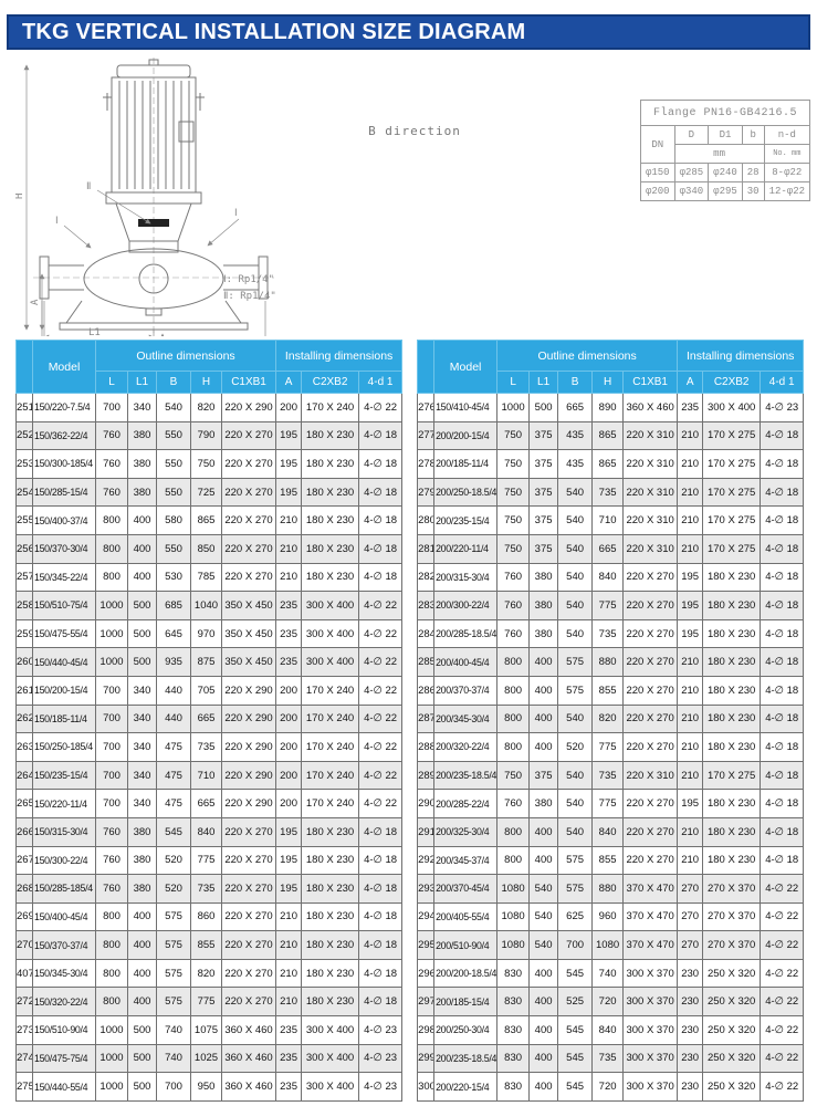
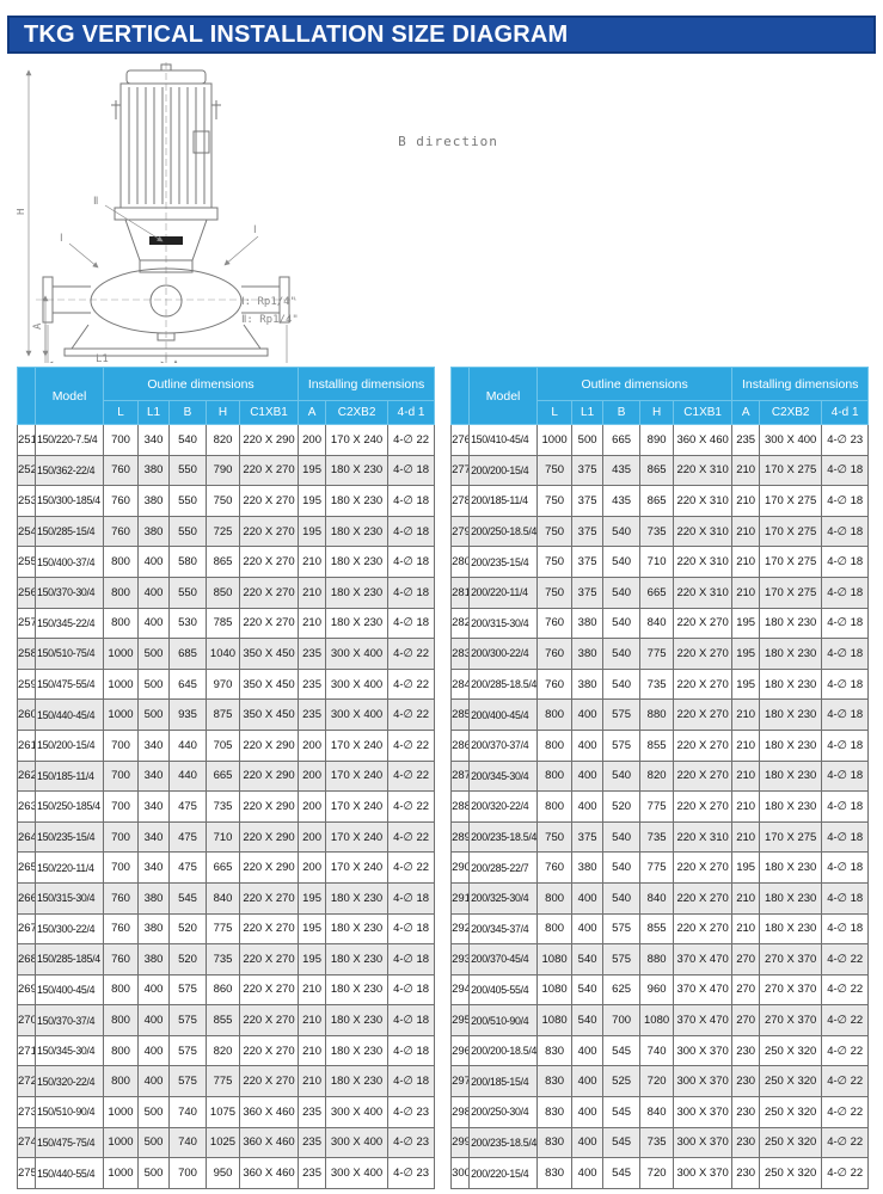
  TKG VERTICAL INSTALLATION SIZE DIAGRAM
  L1
  Ⅱ
  Ⅰ
  Ⅰ
  B direction
  Ⅰ: Rp1/4"
  Ⅱ: Rp1/4"
- Flange PN16-GB4216.5
- DN	D	D1	b	n-d
- mm	No. mm
- φ150	φ285	φ240	28	8-φ22
- φ200	φ340	φ295	30	12-φ22
  	Model	Outline dimensions	Installing dimensions
  L	L1	B	H	C1XB1	A	C2XB2	4-d 1
  251	150/220-7.5/4	700	340	540	820	220 X 290	200	170 X 240	4-∅ 22
  252	150/362-22/4	760	380	550	790	220 X 270	195	180 X 230	4-∅ 18
  253	150/300-185/4	760	380	550	750	220 X 270	195	180 X 230	4-∅ 18
  254	150/285-15/4	760	380	550	725	220 X 270	195	180 X 230	4-∅ 18
  255	150/400-37/4	800	400	580	865	220 X 270	210	180 X 230	4-∅ 18
  256	150/370-30/4	800	400	550	850	220 X 270	210	180 X 230	4-∅ 18
  257	150/345-22/4	800	400	530	785	220 X 270	210	180 X 230	4-∅ 18
  258	150/510-75/4	1000	500	685	1040	350 X 450	235	300 X 400	4-∅ 22
  259	150/475-55/4	1000	500	645	970	350 X 450	235	300 X 400	4-∅ 22
  260	150/440-45/4	1000	500	935	875	350 X 450	235	300 X 400	4-∅ 22
  261	150/200-15/4	700	340	440	705	220 X 290	200	170 X 240	4-∅ 22
  262	150/185-11/4	700	340	440	665	220 X 290	200	170 X 240	4-∅ 22
  263	150/250-185/4	700	340	475	735	220 X 290	200	170 X 240	4-∅ 22
  264	150/235-15/4	700	340	475	710	220 X 290	200	170 X 240	4-∅ 22
  265	150/220-11/4	700	340	475	665	220 X 290	200	170 X 240	4-∅ 22
  266	150/315-30/4	760	380	545	840	220 X 270	195	180 X 230	4-∅ 18
  267	150/300-22/4	760	380	520	775	220 X 270	195	180 X 230	4-∅ 18
  268	150/285-185/4	760	380	520	735	220 X 270	195	180 X 230	4-∅ 18
  269	150/400-45/4	800	400	575	860	220 X 270	210	180 X 230	4-∅ 18
  270	150/370-37/4	800	400	575	855	220 X 270	210	180 X 230	4-∅ 18
- 407	150/345-30/4	800	400	575	820	220 X 270	210	180 X 230	4-∅ 18
+ 271	150/345-30/4	800	400	575	820	220 X 270	210	180 X 230	4-∅ 18
  272	150/320-22/4	800	400	575	775	220 X 270	210	180 X 230	4-∅ 18
  273	150/510-90/4	1000	500	740	1075	360 X 460	235	300 X 400	4-∅ 23
  274	150/475-75/4	1000	500	740	1025	360 X 460	235	300 X 400	4-∅ 23
  275	150/440-55/4	1000	500	700	950	360 X 460	235	300 X 400	4-∅ 23
  	Model	Outline dimensions	Installing dimensions
  L	L1	B	H	C1XB1	A	C2XB2	4-d 1
  276	150/410-45/4	1000	500	665	890	360 X 460	235	300 X 400	4-∅ 23
  277	200/200-15/4	750	375	435	865	220 X 310	210	170 X 275	4-∅ 18
  278	200/185-11/4	750	375	435	865	220 X 310	210	170 X 275	4-∅ 18
  279	200/250-18.5/4	750	375	540	735	220 X 310	210	170 X 275	4-∅ 18
  280	200/235-15/4	750	375	540	710	220 X 310	210	170 X 275	4-∅ 18
  281	200/220-11/4	750	375	540	665	220 X 310	210	170 X 275	4-∅ 18
  282	200/315-30/4	760	380	540	840	220 X 270	195	180 X 230	4-∅ 18
  283	200/300-22/4	760	380	540	775	220 X 270	195	180 X 230	4-∅ 18
  284	200/285-18.5/4	760	380	540	735	220 X 270	195	180 X 230	4-∅ 18
  285	200/400-45/4	800	400	575	880	220 X 270	210	180 X 230	4-∅ 18
  286	200/370-37/4	800	400	575	855	220 X 270	210	180 X 230	4-∅ 18
  287	200/345-30/4	800	400	540	820	220 X 270	210	180 X 230	4-∅ 18
  288	200/320-22/4	800	400	520	775	220 X 270	210	180 X 230	4-∅ 18
  289	200/235-18.5/4	750	375	540	735	220 X 310	210	170 X 275	4-∅ 18
- 290	200/285-22/4	760	380	540	775	220 X 270	195	180 X 230	4-∅ 18
+ 290	200/285-22/7	760	380	540	775	220 X 270	195	180 X 230	4-∅ 18
  291	200/325-30/4	800	400	540	840	220 X 270	210	180 X 230	4-∅ 18
  292	200/345-37/4	800	400	575	855	220 X 270	210	180 X 230	4-∅ 18
  293	200/370-45/4	1080	540	575	880	370 X 470	270	270 X 370	4-∅ 22
  294	200/405-55/4	1080	540	625	960	370 X 470	270	270 X 370	4-∅ 22
  295	200/510-90/4	1080	540	700	1080	370 X 470	270	270 X 370	4-∅ 22
  296	200/200-18.5/4	830	400	545	740	300 X 370	230	250 X 320	4-∅ 22
  297	200/185-15/4	830	400	525	720	300 X 370	230	250 X 320	4-∅ 22
  298	200/250-30/4	830	400	545	840	300 X 370	230	250 X 320	4-∅ 22
  299	200/235-18.5/4	830	400	545	735	300 X 370	230	250 X 320	4-∅ 22
  300	200/220-15/4	830	400	545	720	300 X 370	230	250 X 320	4-∅ 22
